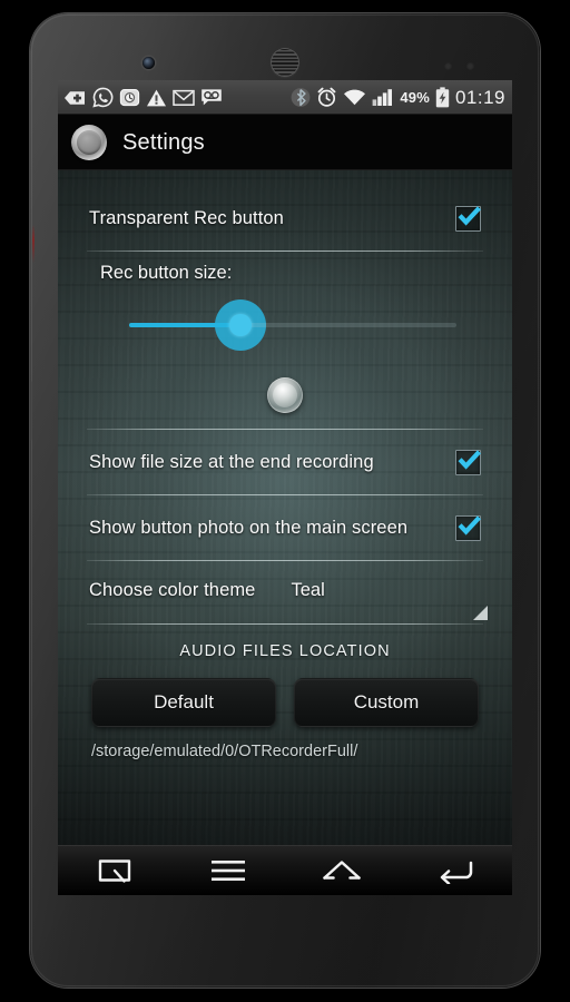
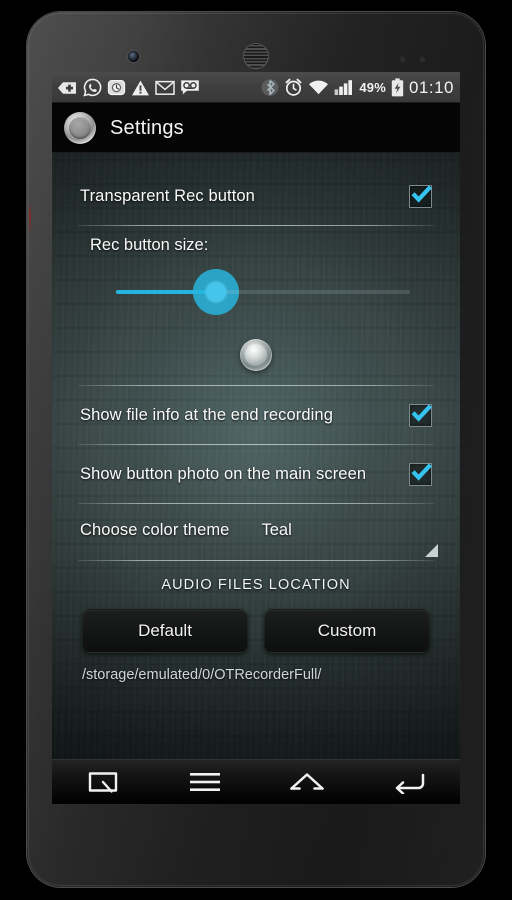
  49%
- 01:19
+ 01:10
  Settings
  Transparent Rec button
  Rec button size:
- Show file size at the end recording
+ Show file info at the end recording
  Show button photo on the main screen
  Choose color theme
  Teal
  AUDIO FILES LOCATION
  Default
  Custom
  /storage/emulated/0/OTRecorderFull/
